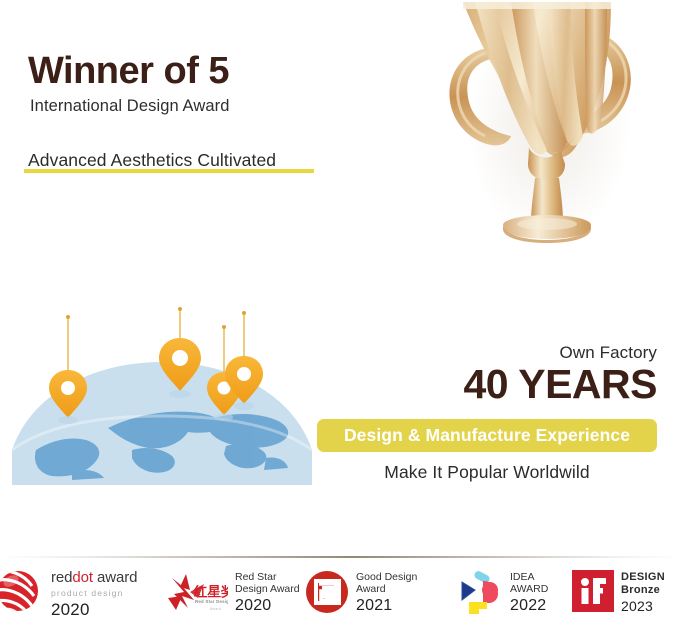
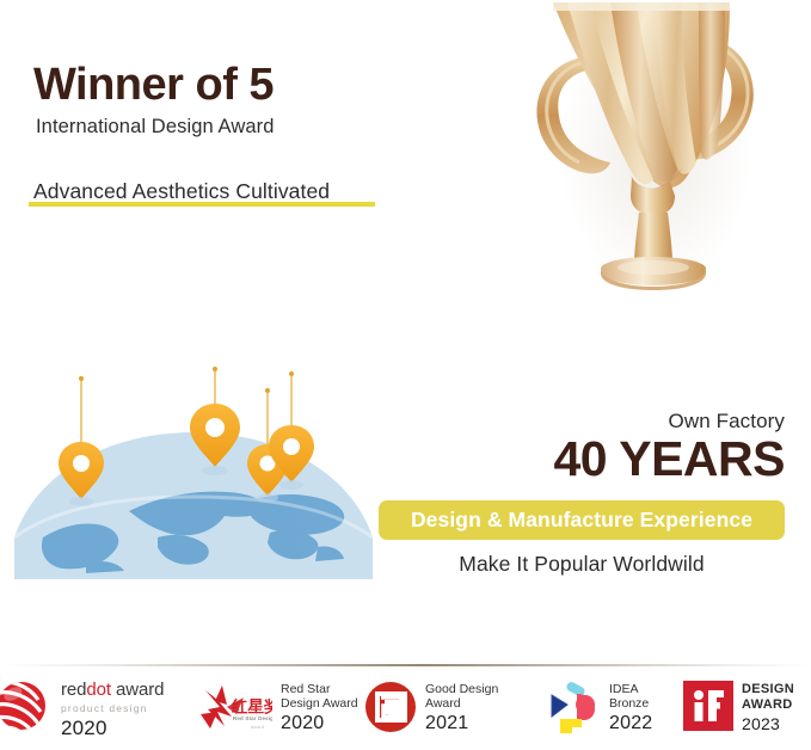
  Winner of 5
  International Design Award
  Advanced Aesthetics Cultivated
  Own Factory
  40 YEARS
  Design & Manufacture Experience
  Make It Popular Worldwild
  reddot award
  product design
  2020
  红星奖
  Red Star
  Design Award
  2020
  Good Design
  Award
  2021
  IDEA
- AWARD
+ Bronze
  2022
  DESIGN
- Bronze
+ AWARD
  2023
